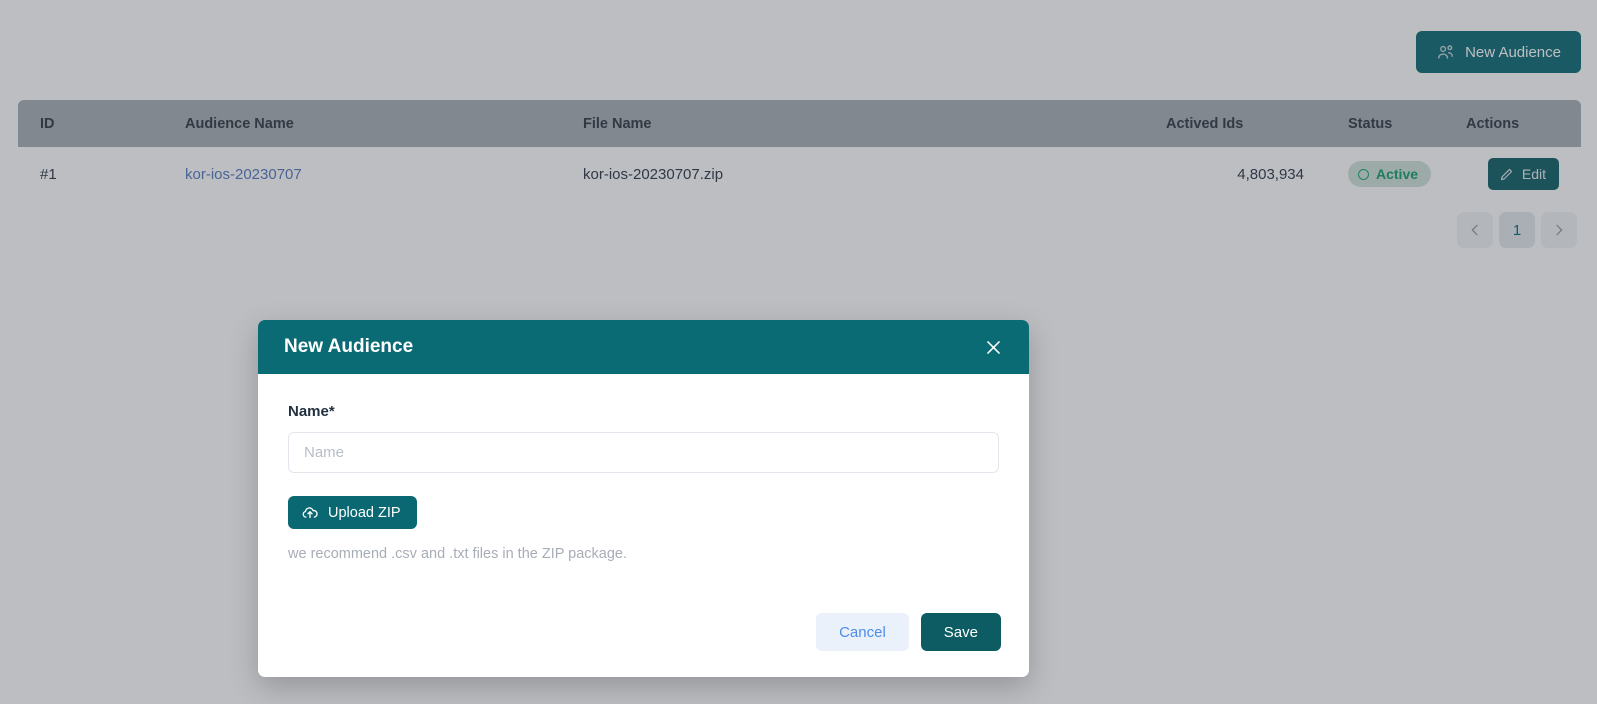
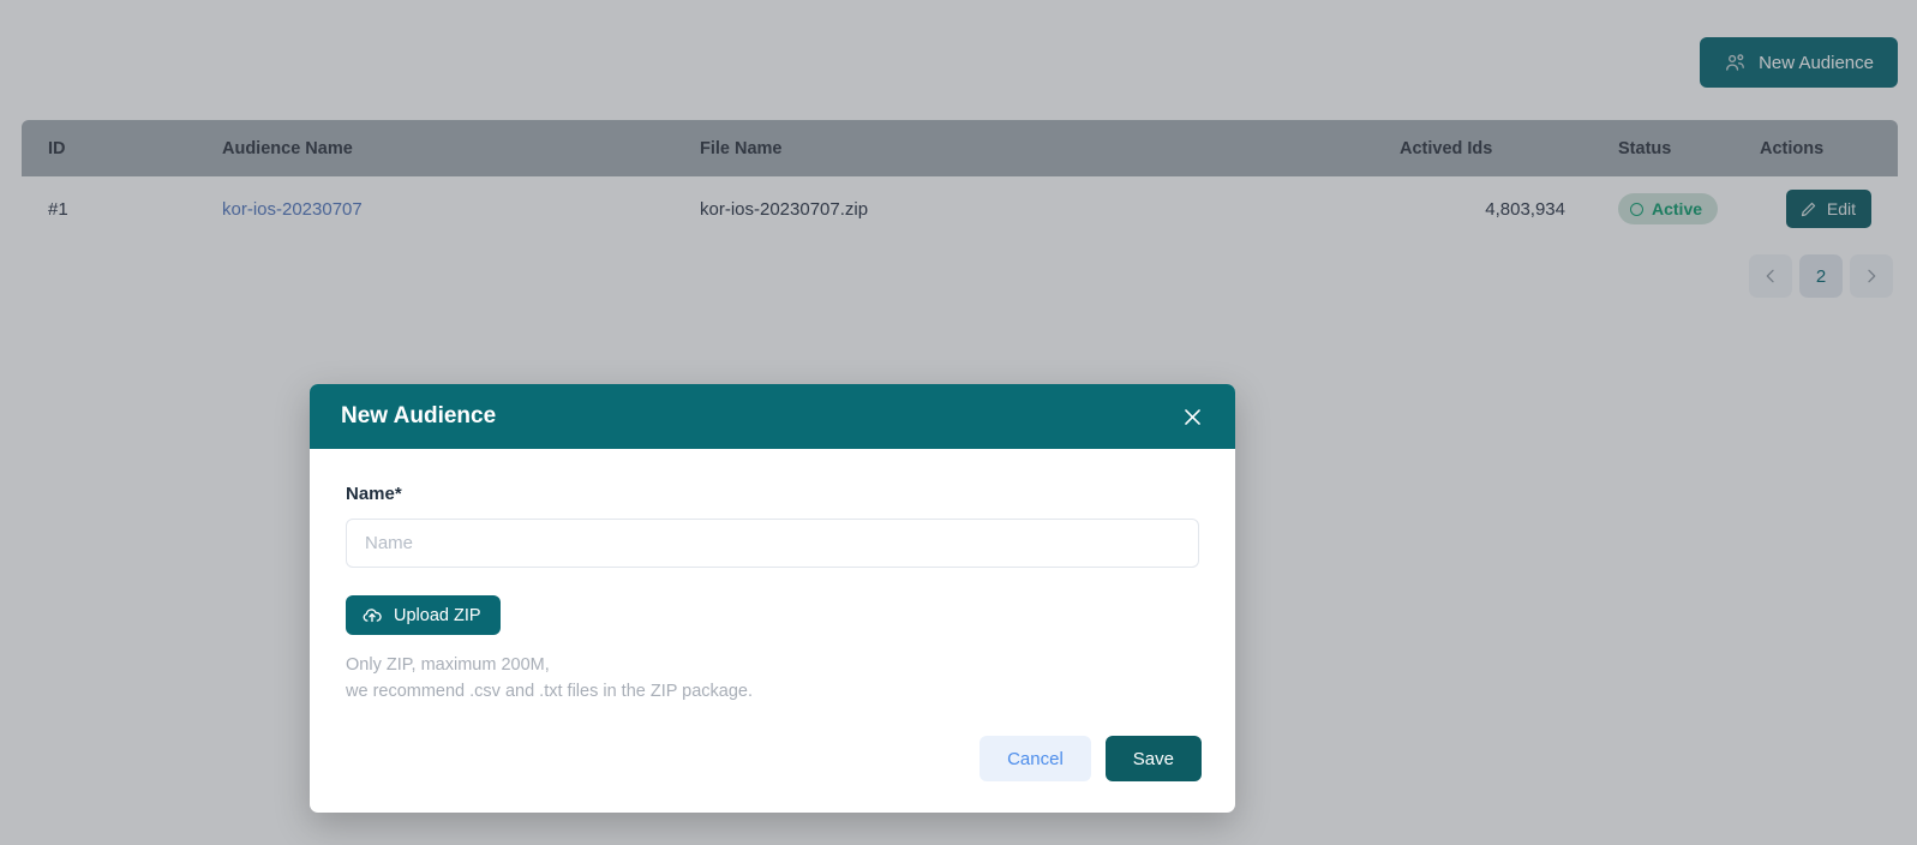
  New Audience
  ID	Audience Name	File Name	Actived Ids	Status	Actions
  #1	kor-ios-20230707	kor-ios-20230707.zip	4,803,934	Active	Edit
- 1
+ 2
  New Audience
  Name*
  Name
  Upload ZIP
+ Only ZIP, maximum 200M,
  we recommend .csv and .txt files in the ZIP package.
  Cancel
  Save
